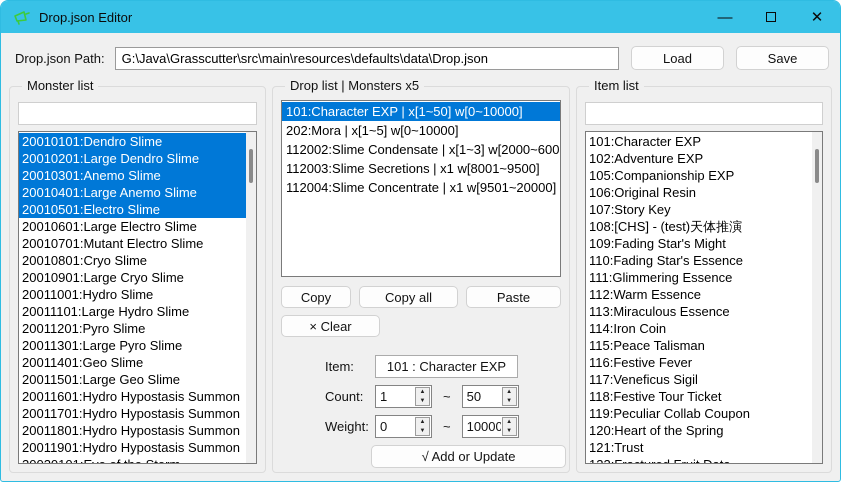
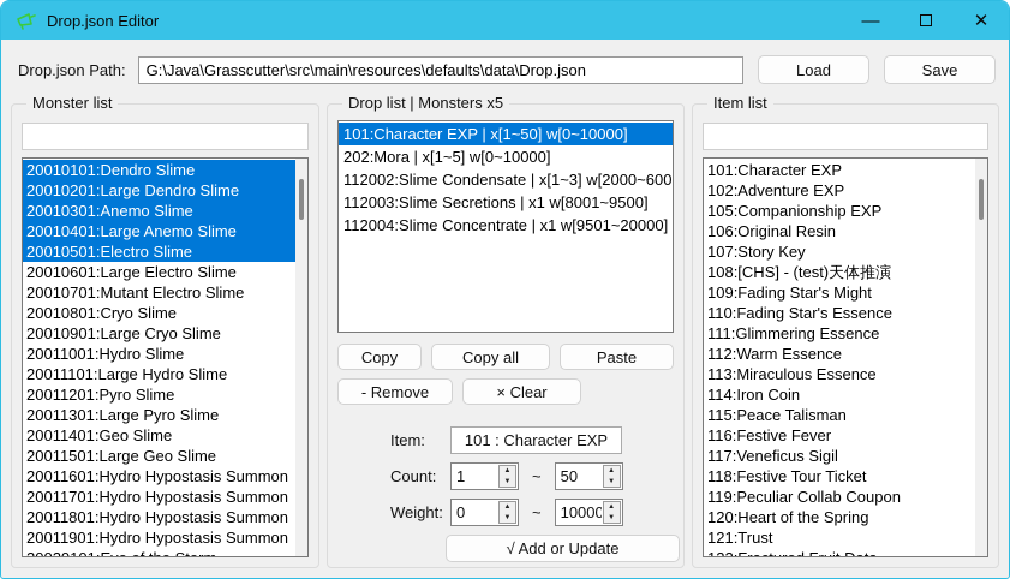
  Drop.json Editor
  —
  ✕
  Drop.json Path:
  G:\Java\Grasscutter\src\main\resources\defaults\data\Drop.json
  Load
  Save
  Monster list
  20010101:Dendro Slime
  20010201:Large Dendro Slime
  20010301:Anemo Slime
  20010401:Large Anemo Slime
  20010501:Electro Slime
  20010601:Large Electro Slime
  20010701:Mutant Electro Slime
  20010801:Cryo Slime
  20010901:Large Cryo Slime
  20011001:Hydro Slime
  20011101:Large Hydro Slime
  20011201:Pyro Slime
  20011301:Large Pyro Slime
  20011401:Geo Slime
  20011501:Large Geo Slime
  20011601:Hydro Hypostasis Summon
  20011701:Hydro Hypostasis Summon
  20011801:Hydro Hypostasis Summon
  20011901:Hydro Hypostasis Summon
  Drop list | Monsters x5
  101:Character EXP | x[1~50] w[0~10000]
  202:Mora | x[1~5] w[0~10000]
  112002:Slime Condensate | x[1~3] w[2000~600
  112003:Slime Secretions | x1 w[8001~9500]
  112004:Slime Concentrate | x1 w[9501~20000]
  Copy
  Copy all
  Paste
+ - Remove
  × Clear
  Item:
  101 : Character EXP
  Count:
  1
  ~
  50
  Weight:
  0
  ~
  10000
  √ Add or Update
  Item list
  101:Character EXP
  102:Adventure EXP
  105:Companionship EXP
  106:Original Resin
  107:Story Key
  108:[CHS] - (test)天体推演
  109:Fading Star's Might
  110:Fading Star's Essence
  111:Glimmering Essence
  112:Warm Essence
  113:Miraculous Essence
  114:Iron Coin
  115:Peace Talisman
  116:Festive Fever
  117:Veneficus Sigil
  118:Festive Tour Ticket
  119:Peculiar Collab Coupon
  120:Heart of the Spring
  121:Trust
